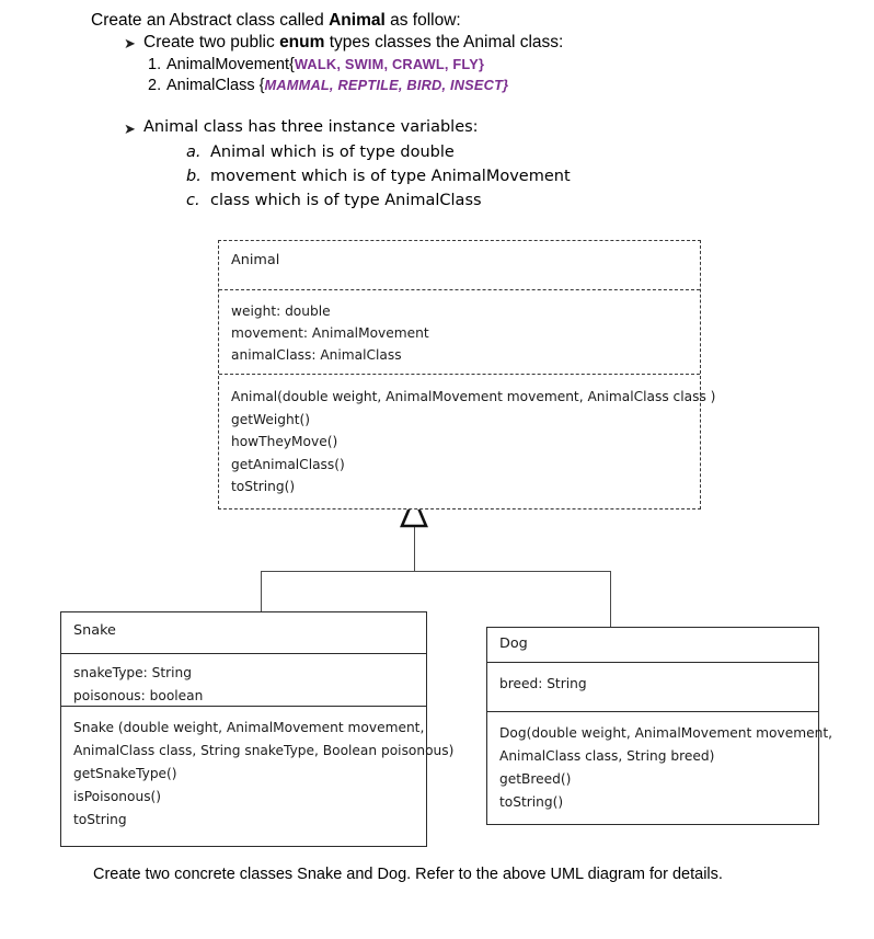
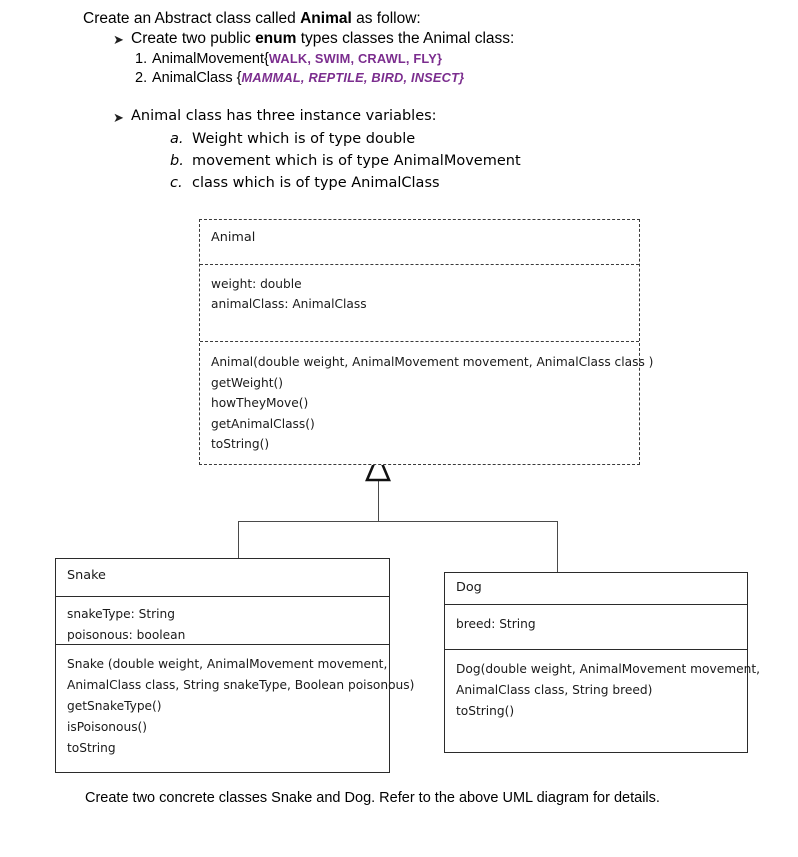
  Create an Abstract class called Animal as follow:
  ➤
  Create two public enum types classes the Animal class:
  1. AnimalMovement{WALK, SWIM, CRAWL, FLY}
  2. AnimalClass {MAMMAL, REPTILE, BIRD, INSECT}
  ➤
  Animal class has three instance variables:
- a. Animal which is of type double
+ a. Weight which is of type double
  b. movement which is of type AnimalMovement
  c. class which is of type AnimalClass
  Animal
  weight: double
- movement: AnimalMovement
  animalClass: AnimalClass
  Animal(double weight, AnimalMovement movement, AnimalClass class )
  getWeight()
  howTheyMove()
  getAnimalClass()
  toString()
  Snake
  snakeType: String
  poisonous: boolean
  Snake (double weight, AnimalMovement movement,
  AnimalClass class, String snakeType, Boolean poisonous)
  getSnakeType()
  isPoisonous()
  toString
  Dog
  breed: String
  Dog(double weight, AnimalMovement movement,
  AnimalClass class, String breed)
- getBreed()
  toString()
  Create two concrete classes Snake and Dog. Refer to the above UML diagram for details.
